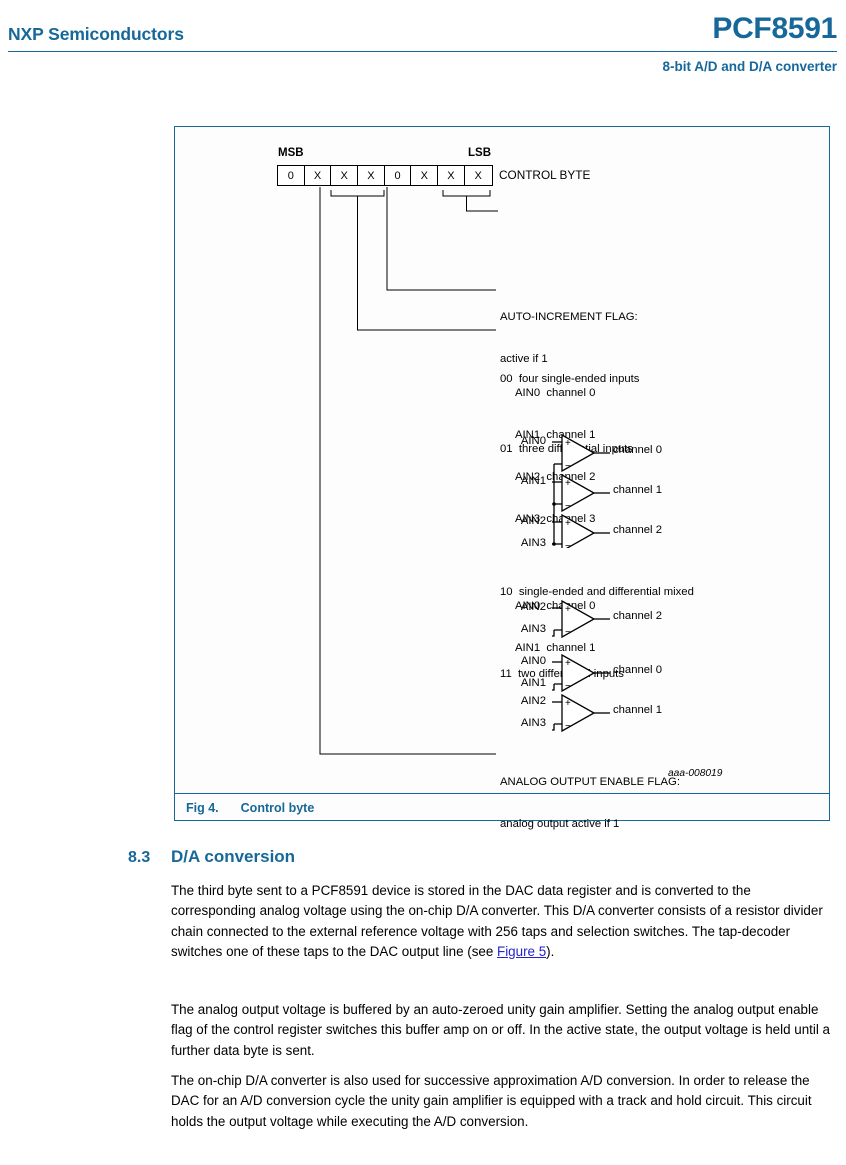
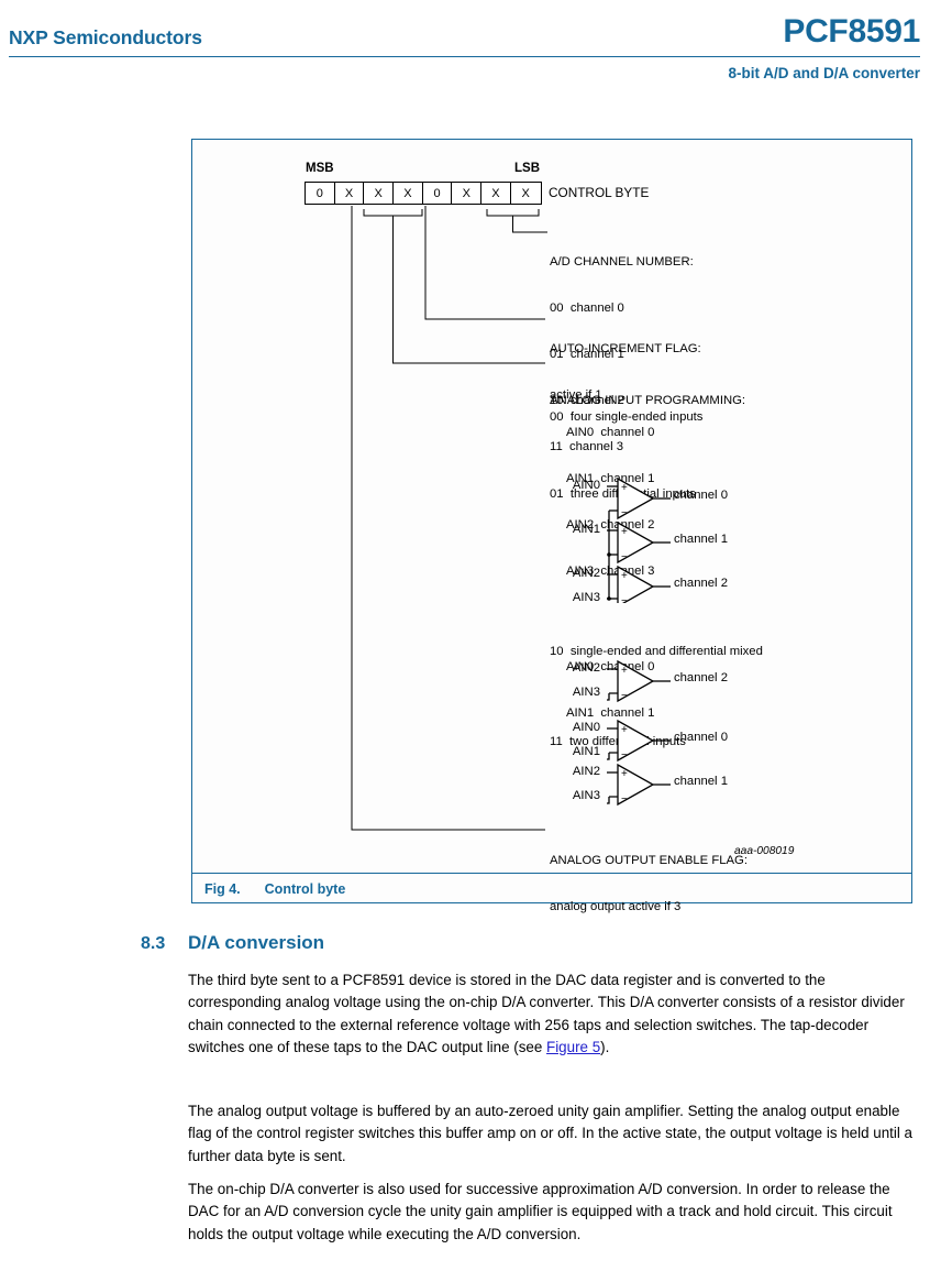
  NXP Semiconductors
  PCF8591
  8-bit A/D and D/A converter
  Fig 4. Control byte
  MSB
  LSB
  0
  X
  X
  X
  0
  X
  X
  X
  CONTROL BYTE
+ A/D CHANNEL NUMBER:
+ 00 channel 0
+ 01 channel 1
+ 10 channel 2
+ 11 channel 3
  AUTO-INCREMENT FLAG:
  active if 1
+ ANALOG INPUT PROGRAMMING:
  00 four single-ended inputs
  AIN0 channel 0
  AIN1 chnnel 1
  AIN2 chnnel 2
  AIN3 chnel 3
  01 three diffial inputs
  +
  −
  +
  −
  +
  −
  AIN0
  AIN1
  AIN2
  AIN3
  channel 0
  channel 1
  channel 2
  10 single-ended and differential mixed
  AIN0 chnel 0
  AIN1 channel 1
  +
  −
  AIN2
  AIN3
  channel 2
  +
  −
  +
  −
  AIN0
  AIN1
  AIN2
  AIN3
  channel 0
  channel 1
  ANALOG OUTPUT ENABLE FLAG:
- analog output active if 1
+ analog output active if 3
  aaa-008019
  8.3
  D/A conversion
  The third byte sent to a PCF8591 device is stored in the DAC data register and is converted to the corresponding analog voltage using the on-chip D/A converter. This D/A converter consists of a resistor divider chain connected to the external reference voltage with 256 taps and selection switches. The tap-decoder switches one of these taps to the DAC output line (see Figure 5).
  The analog output voltage is buffered by an auto-zeroed unity gain amplifier. Setting the analog output enable flag of the control register switches this buffer amp on or off. In the active state, the output voltage is held until a further data byte is sent.
  The on-chip D/A converter is also used for successive approximation A/D conversion. In order to release the DAC for an A/D conversion cycle the unity gain amplifier is equipped with a track and hold circuit. This circuit holds the output voltage while executing the A/D conversion.
